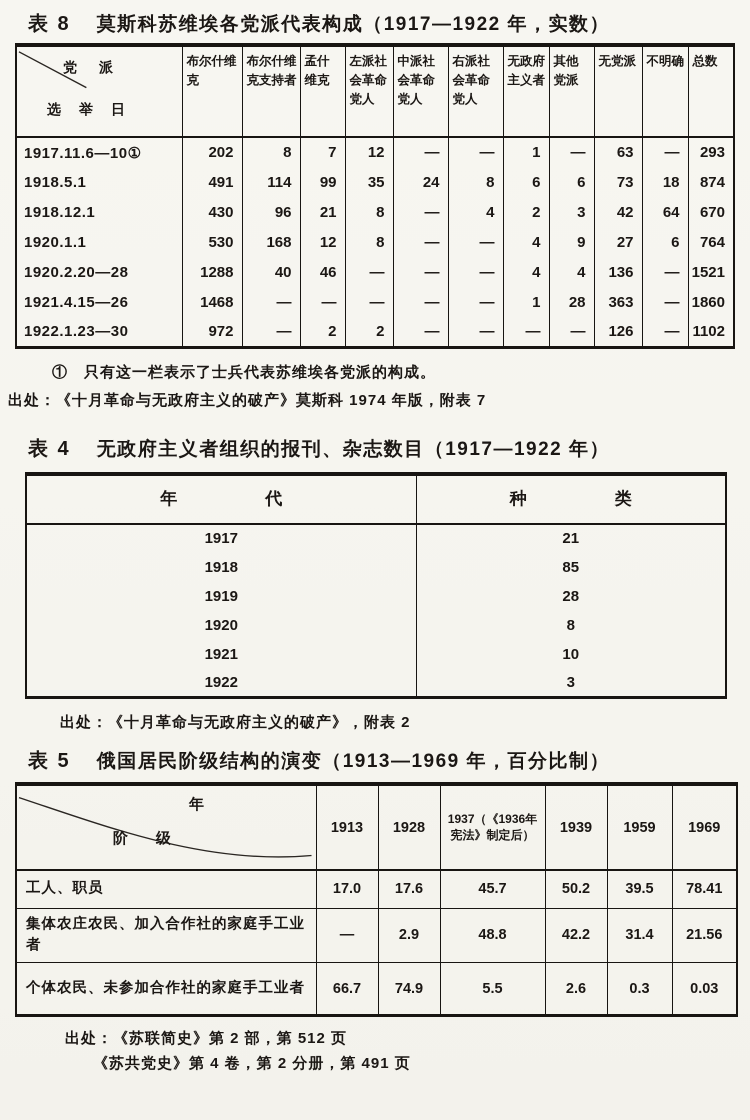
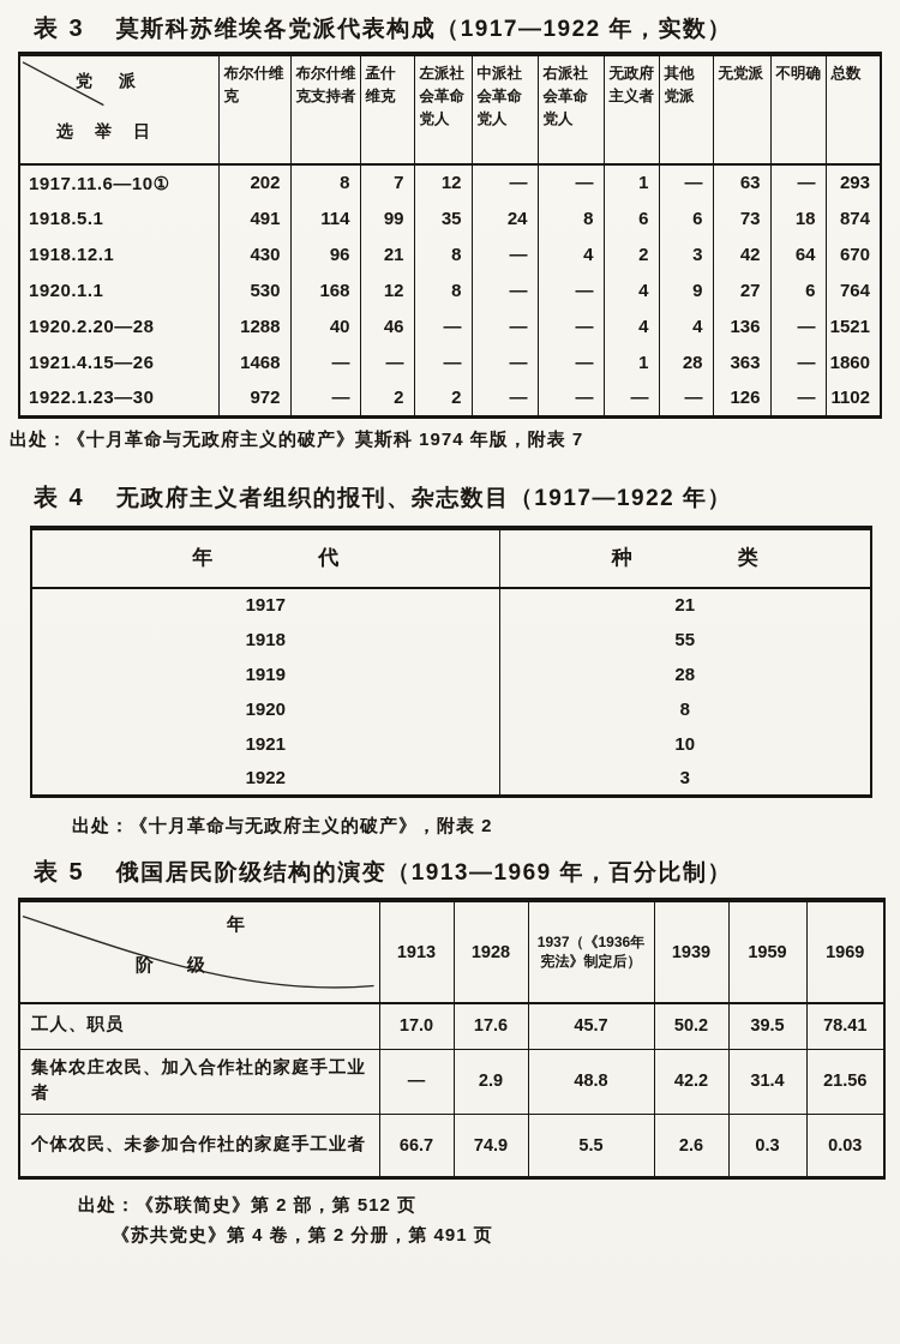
- 表 8
+ 表 3
  莫斯科苏维埃各党派代表构成（1917—1922 年，实数）
  党派 选举日	布尔什维克	布尔什维克支持者	孟什维克	左派社会革命党人	中派社会革命党人	右派社会革命党人	无政府主义者	其他党派	无党派	不明确	总数
  1917.11.6—10①	202	8	7	12	—	—	1	—	63	—	293
  1918.5.1	491	114	99	35	24	8	6	6	73	18	874
  1918.12.1	430	96	21	8	—	4	2	3	42	64	670
  1920.1.1	530	168	12	8	—	—	4	9	27	6	764
  1920.2.20—28	1288	40	46	—	—	—	4	4	136	—	1521
  1921.4.15—26	1468	—	—	—	—	—	1	28	363	—	1860
  1922.1.23—30	972	—	2	2	—	—	—	—	126	—	1102
- ① 只有这一栏表示了士兵代表苏维埃各党派的构成。
  出处：《十月革命与无政府主义的破产》莫斯科 1974 年版，附表 7
  表 4
  无政府主义者组织的报刊、杂志数目（1917—1922 年）
  年代	种类
  1917	21
- 1918	85
+ 1918	55
  1919	28
  1920	8
  1921	10
  1922	3
  出处：《十月革命与无政府主义的破产》，附表 2
  表 5
  俄国居民阶级结构的演变（1913—1969 年，百分比制）
  年 阶级	1913	1928	1937（《1936年宪法》制定后）	1939	1959	1969
  工人、职员	17.0	17.6	45.7	50.2	39.5	78.41
  集体农庄农民、加入合作社的家庭手工业者	—	2.9	48.8	42.2	31.4	21.56
  个体农民、未参加合作社的家庭手工业者	66.7	74.9	5.5	2.6	0.3	0.03
  出处：《苏联简史》第 2 部，第 512 页
  《苏共党史》第 4 卷，第 2 分册，第 491 页
